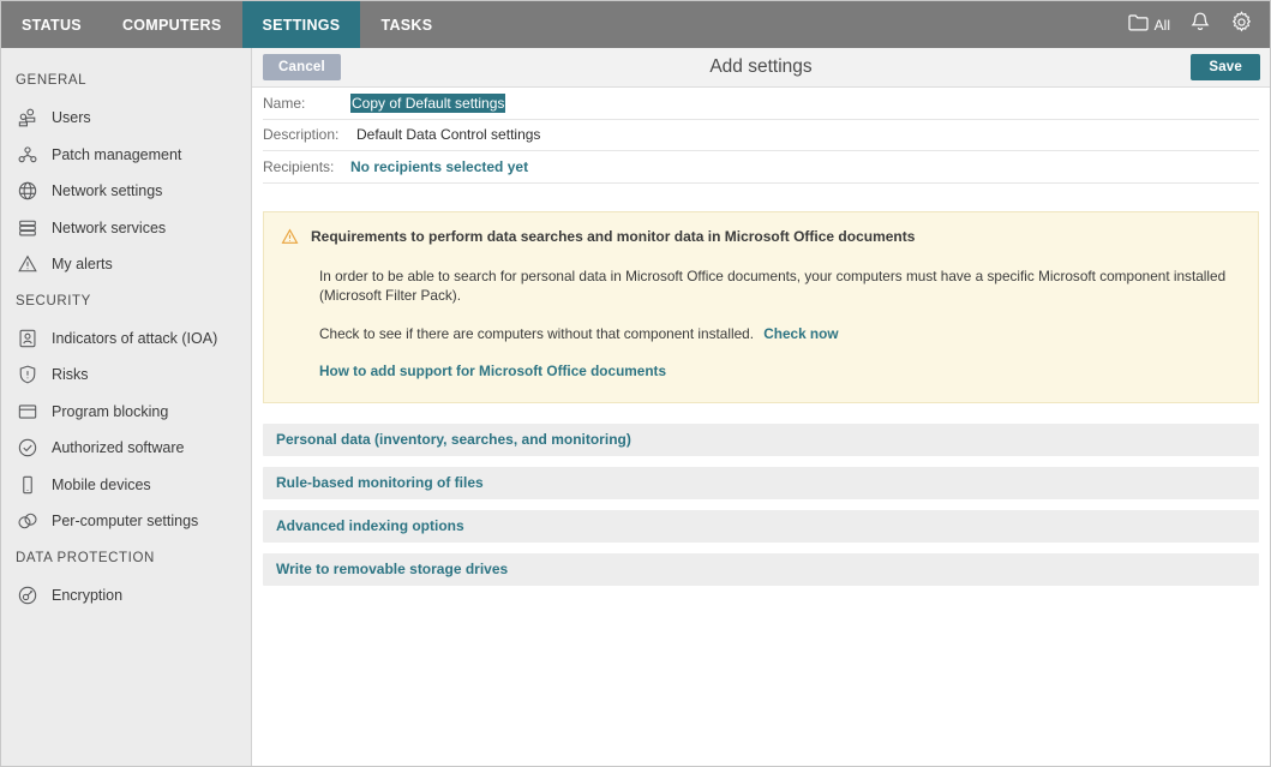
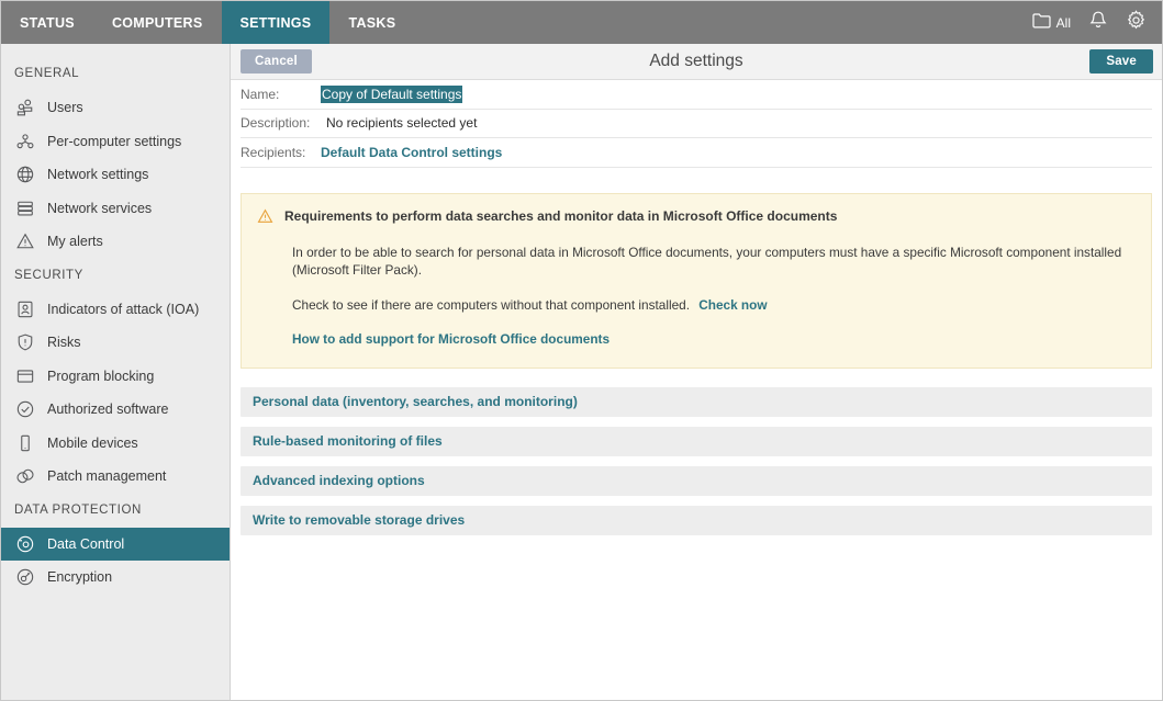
  STATUS
  COMPUTERS
  SETTINGS
  TASKS
  All
  GENERAL
  Users
- Patch management
+ Per-computer settings
  Network settings
  Network services
  My alerts
  SECURITY
  Indicators of attack (IOA)
  Risks
  Program blocking
  Authorized software
  Mobile devices
- Per-computer settings
+ Patch management
  DATA PROTECTION
+ Data Control
  Encryption
  Cancel
  Add settings
  Save
  Name:
  Copy of Default settings
  Description:
- Default Data Control settings
+ No recipients selected yet
  Recipients:
- No recipients selected yet
+ Default Data Control settings
  Requirements to perform data searches and monitor data in Microsoft Office documents
  In order to be able to search for personal data in Microsoft Office documents, your computers must have a specific Microsoft component installed (Microsoft Filter Pack).
  Check to see if there are computers without that component installed. Check now
  How to add support for Microsoft Office documents
  Personal data (inventory, searches, and monitoring)
  Rule-based monitoring of files
  Advanced indexing options
  Write to removable storage drives
